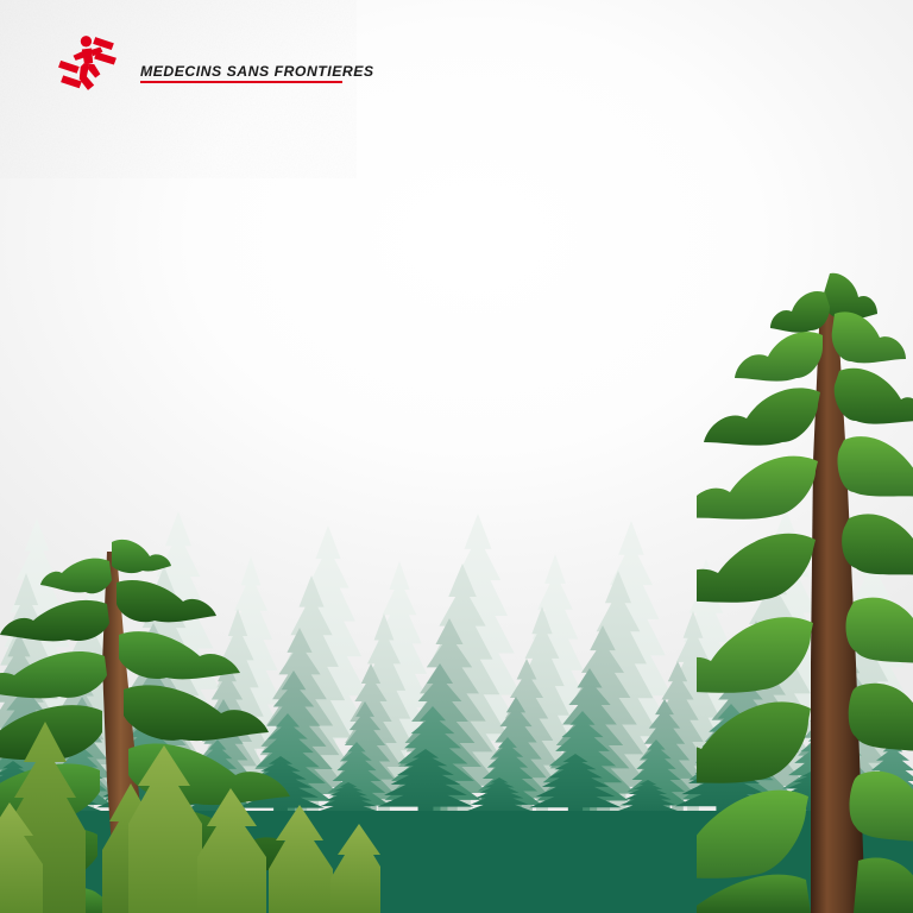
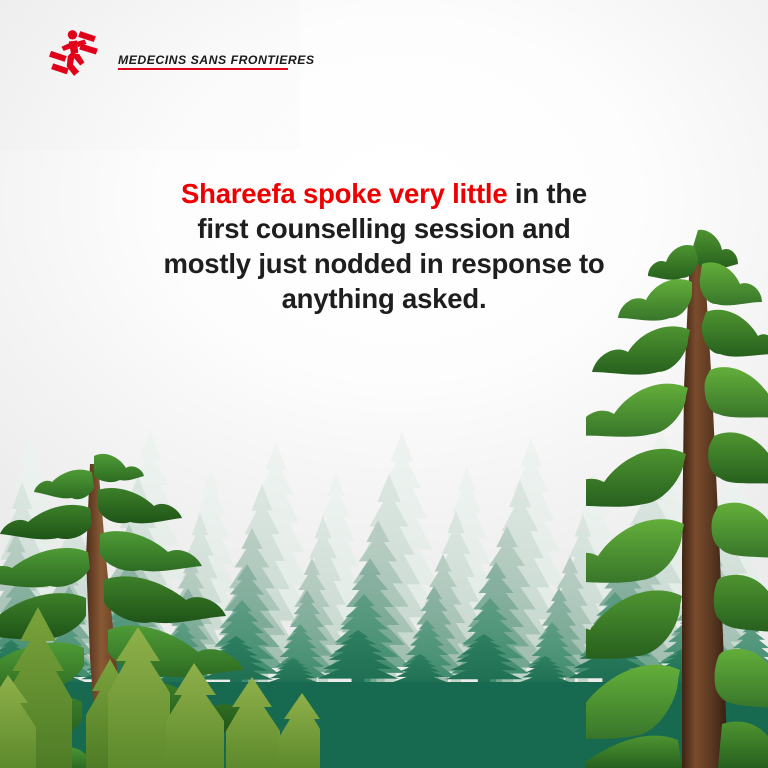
  MEDECINS SANS FRONTIERES
+ Shareefa spoke very little in the first counselling session and mostly just nodded in response to anything asked.
